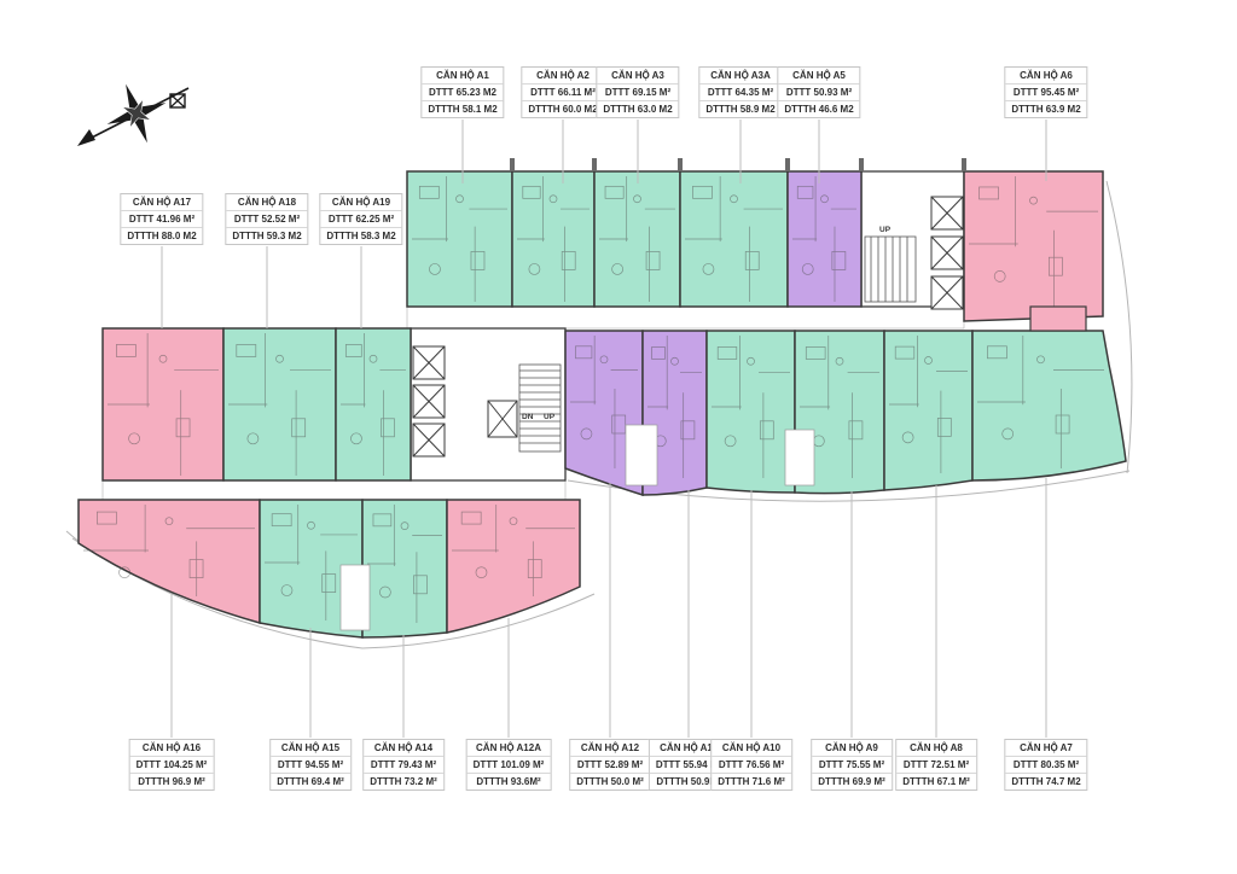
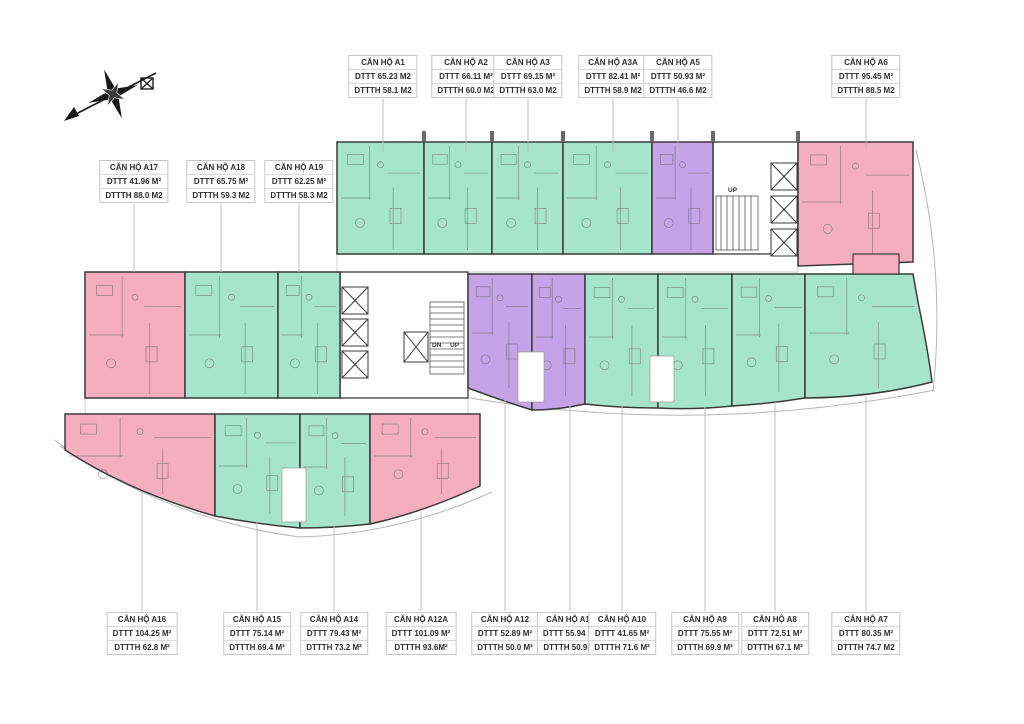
  CĂN HỘ A1
  DTTT 65.23 M2
  DTTTH 58.1 M2
  CĂN HỘ A2
  DTTT 66.11 M²
  DTTTH 60.0 M
  CĂN HỘ A3
  DTTT 69.15 M²
  DTTTH 63.0 M2
  CĂN HỘ A3A
- DTTT 64.35 M²
+ DTTT 82.41 M²
  DTTTH 58.9 M2
  CĂN HỘ A5
  DTTT 50.93 M²
  DTTTH 46.6 M2
  CĂN HỘ A6
  DTTT 95.45 M²
- DTTTH 63.9 M2
+ DTTTH 88.5 M2
  CĂN HỘ A17
  DTTT 41.96 M²
  DTTTH 88.0 M2
  CĂN HỘ A18
- DTTT 52.52 M²
+ DTTT 65.75 M²
  DTTTH 59.3 M2
  CĂN HỘ A19
  DTTT 62.25 M²
  DTTTH 58.3 M2
  CĂN HỘ A16
  DTTT 104.25 M²
- DTTTH 96.9 M²
+ DTTTH 62.8 M²
  CĂN HỘ A15
- DTTT 94.55 M²
+ DTTT 75.14 M²
  DTTTH 69.4 M²
  CĂN HỘ A14
  DTTT 79.43 M²
  DTTTH 73.2 M²
  CĂN HỘ A12A
  DTTT 101.09 M²
  DTTTH 93.6M²
  CĂN HỘ A12
  DTTT 52.89 M²
  DTTTH 50.0 M²
  CĂN HỘ A
  DTTT 55.94
  DTTTH 50.9
  CĂN HỘ A10
- DTTT 76.56 M²
+ DTTT 41.65 M²
  DTTTH 71.6 M²
  CĂN HỘ A9
  DTTT 75.55 M²
  DTTTH 69.9 M²
  CĂN HỘ A8
  DTTT 72.51 M²
  DTTTH 67.1 M²
  CĂN HỘ A7
  DTTT 80.35 M²
  DTTTH 74.7 M2
